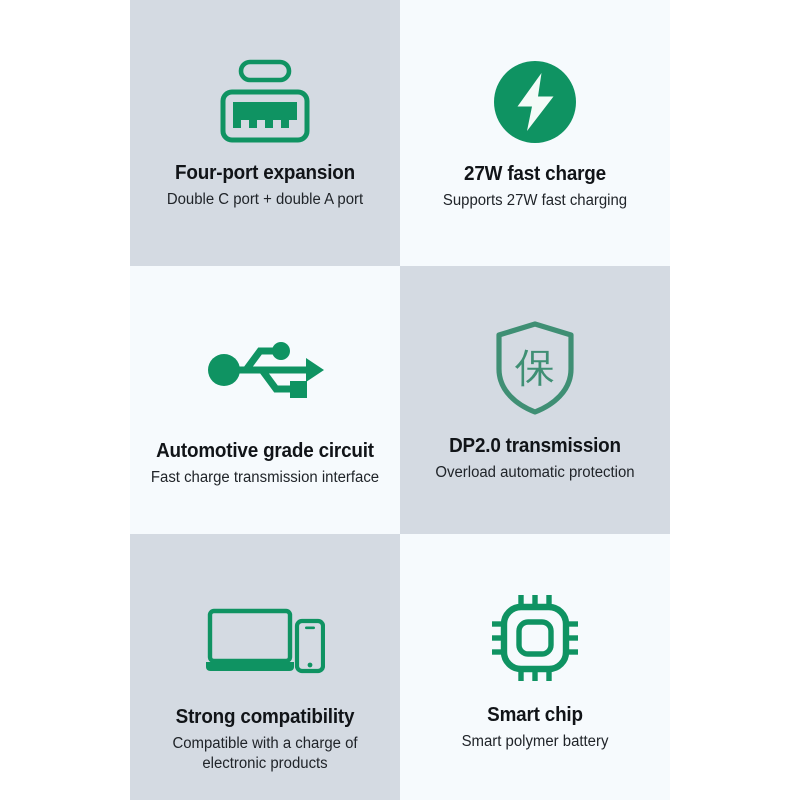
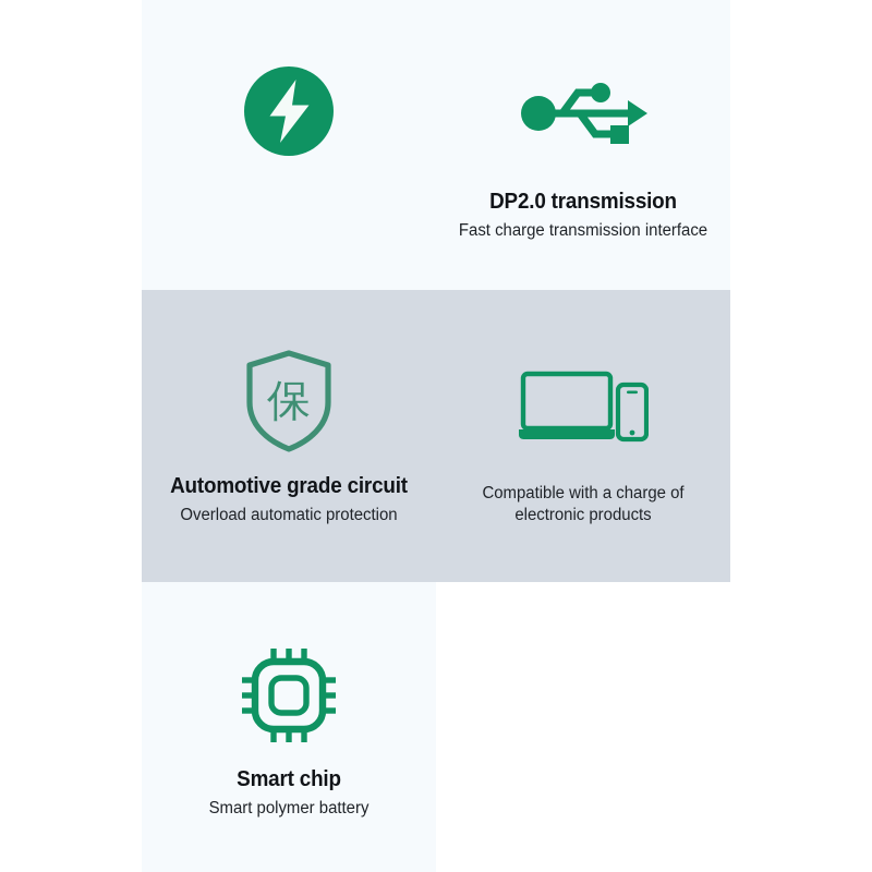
- Four-port expansion
- Double C port + double A port
- 27W fast charge
- Supports 27W fast charging
- Automotive grade circuit
+ DP2.0 transmission
  Fast charge transmission interface
  保
- DP2.0 transmission
+ Automotive grade circuit
  Overload automatic protection
- Strong compatibility
  Compatible with a charge of
  electronic products
  Smart chip
  Smart polymer battery
